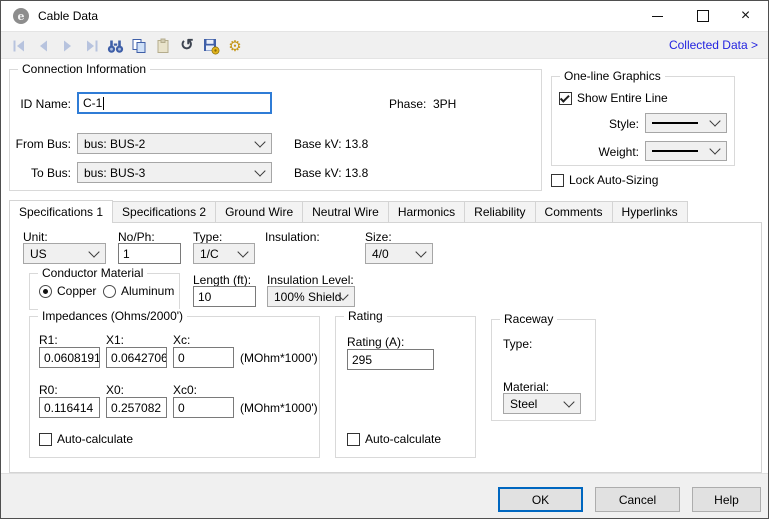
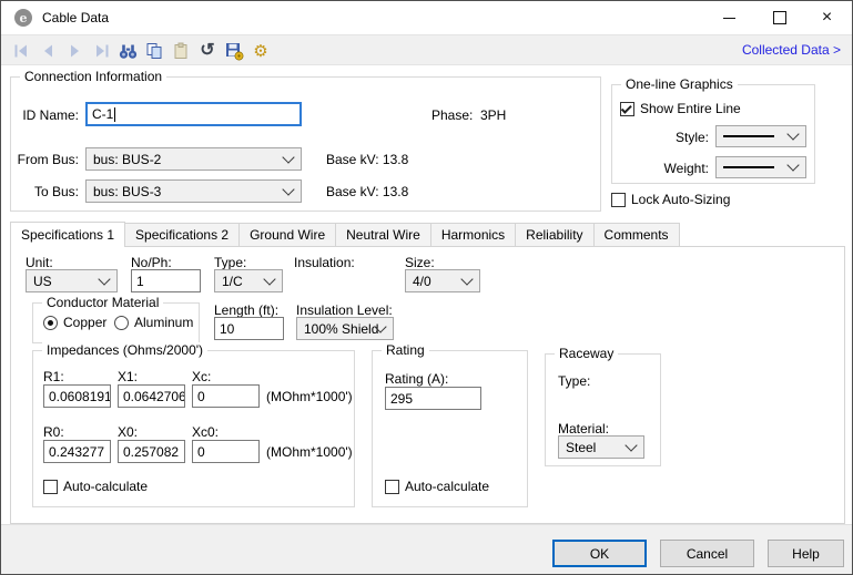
  e
  Cable Data
  ×
  ↺
  ⚙
  Collected Data >
  Connection Information
  ID Name:
  C-1
  Phase:
  3PH
  From Bus:
  bus: BUS-2
  Base kV: 13.8
  To Bus:
  bus: BUS-3
  Base kV: 13.8
  One-line Graphics
  Show Entire Line
  Style:
  Weight:
  Lock Auto-Sizing
  Specifications 1
  Specifications 2
  Ground Wire
  Neutral Wire
  Harmonics
  Reliability
  Comments
- Hyperlinks
  Unit:
  US
  No/Ph:
  1
  Type:
  1/C
  Insulation:
  Size:
  4/0
  Conductor Material
  Copper
  Aluminum
  Length (ft):
  10
  Insulation Level:
  100% Shield
  Impedances (Ohms/2000')
  R1:
  X1:
  Xc:
  0.0608191
  0.0642706
  0
  (MOhm*1000')
  R0:
  X0:
  Xc0:
- 0.116414
+ 0.243277
  0.257082
  0
  (MOhm*1000')
  Auto-calculate
  Rating
  Rating (A):
  295
  Auto-calculate
  Raceway
  Type:
  Material:
  Steel
  OK
  Cancel
  Help
